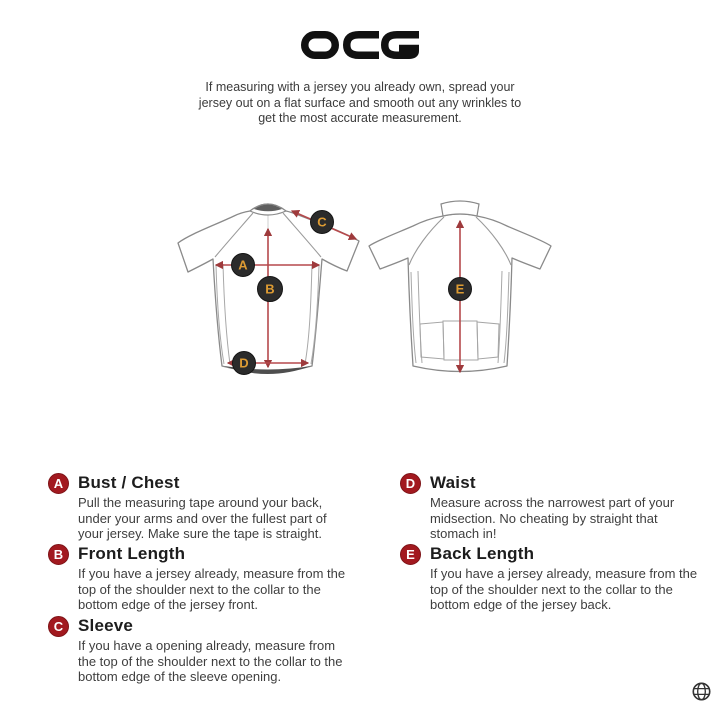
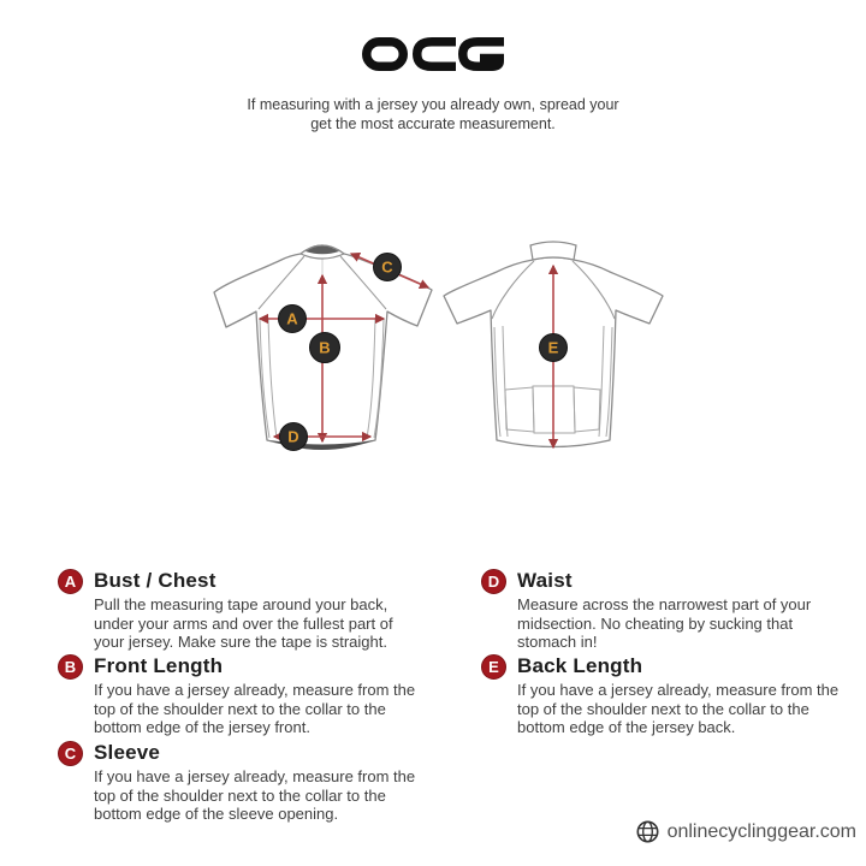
  If measuring with a jersey you already own, spread your
- jersey out on a flat surface and smooth out any wrinkles to
  get the most accurate measurement.
  A
  B
  C
  D
  E
  A
  Bust / Chest
  Pull the measuring tape around your back, under your arms and over the fullest part of your jersey. Make sure the tape is straight.
  B
  Front Length
  If you have a jersey already, measure from the top of the shoulder next to the collar to the bottom edge of the jersey front.
  C
  Sleeve
- If you have a opening already, measure from the top of the shoulder next to the collar to the bottom edge of the sleeve opening.
+ If you have a jersey already, measure from the top of the shoulder next to the collar to the bottom edge of the sleeve opening.
  D
  Waist
- Measure across the narrowest part of your midsection. No cheating by straight that stomach in!
+ Measure across the narrowest part of your midsection. No cheating by sucking that stomach in!
  E
  Back Length
  If you have a jersey already, measure from the top of the shoulder next to the collar to the bottom edge of the jersey back.
+ onlinecyclinggear.com
